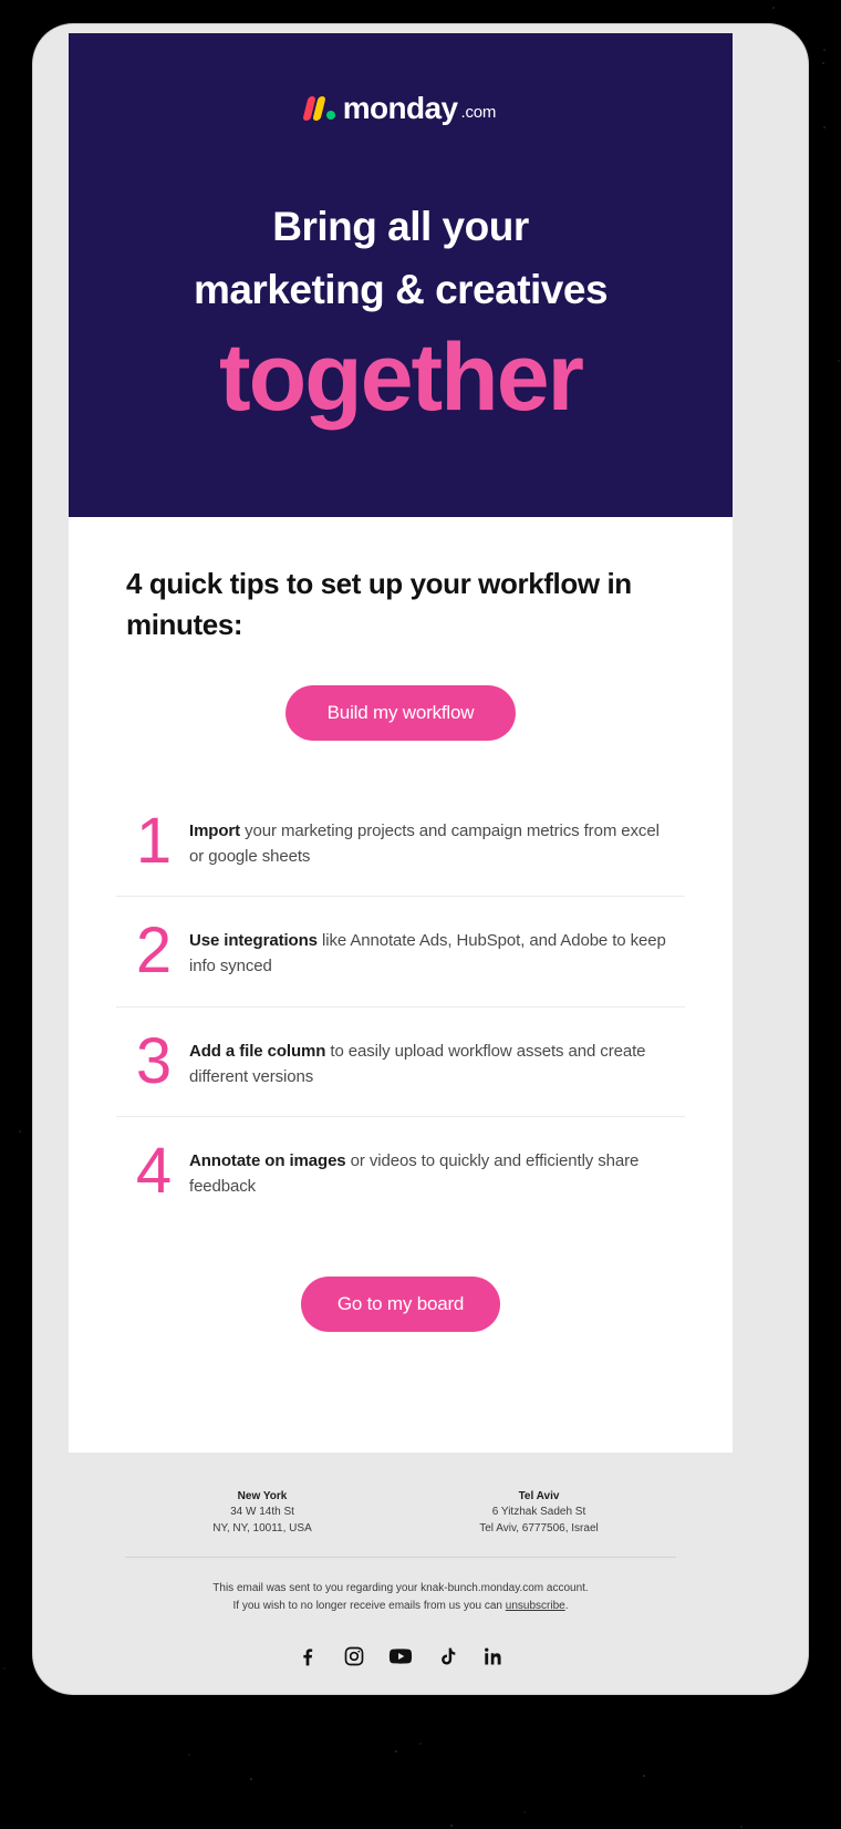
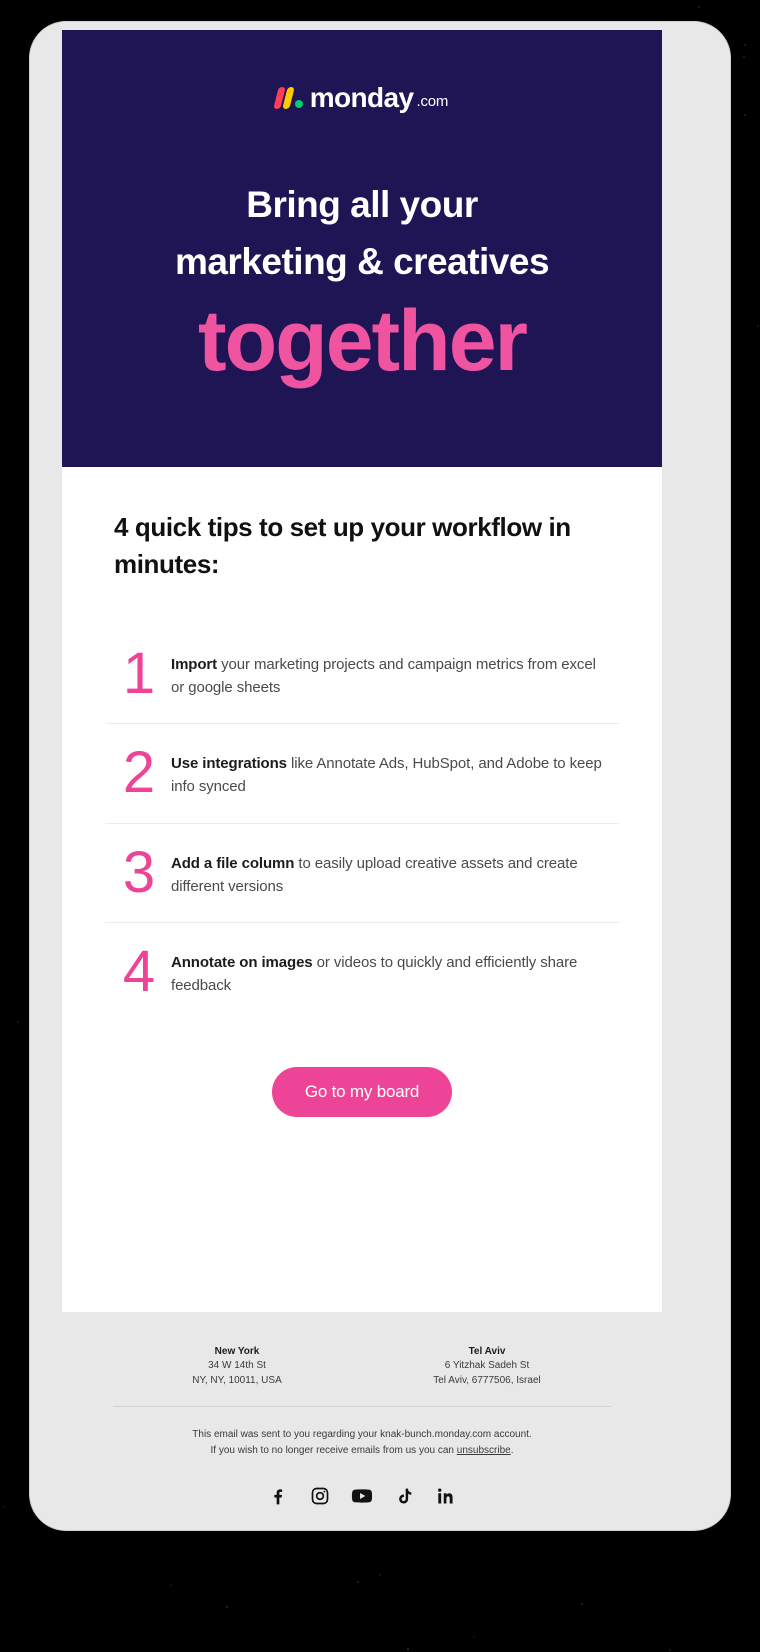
  monday
  .com
  Bring all your
  marketing & creatives
  together
  4 quick tips to set up your workflow in minutes:
- Build my workflow
  1
  Import your marketing projects and campaign metrics from excel or google sheets
  2
  Use integrations like Annotate Ads, HubSpot, and Adobe to keep info synced
  3
- Add a file column to easily upload workflow assets and create different versions
+ Add a file column to easily upload creative assets and create different versions
  4
  Annotate on images or videos to quickly and efficiently share feedback
  Go to my board
  New York
  34 W 14th St
  NY, NY, 10011, USA
  Tel Aviv
  6 Yitzhak Sadeh St
  Tel Aviv, 6777506, Israel
  This email was sent to you regarding your knak-bunch.monday.com account.
  If you wish to no longer receive emails from us you can unsubscribe.
